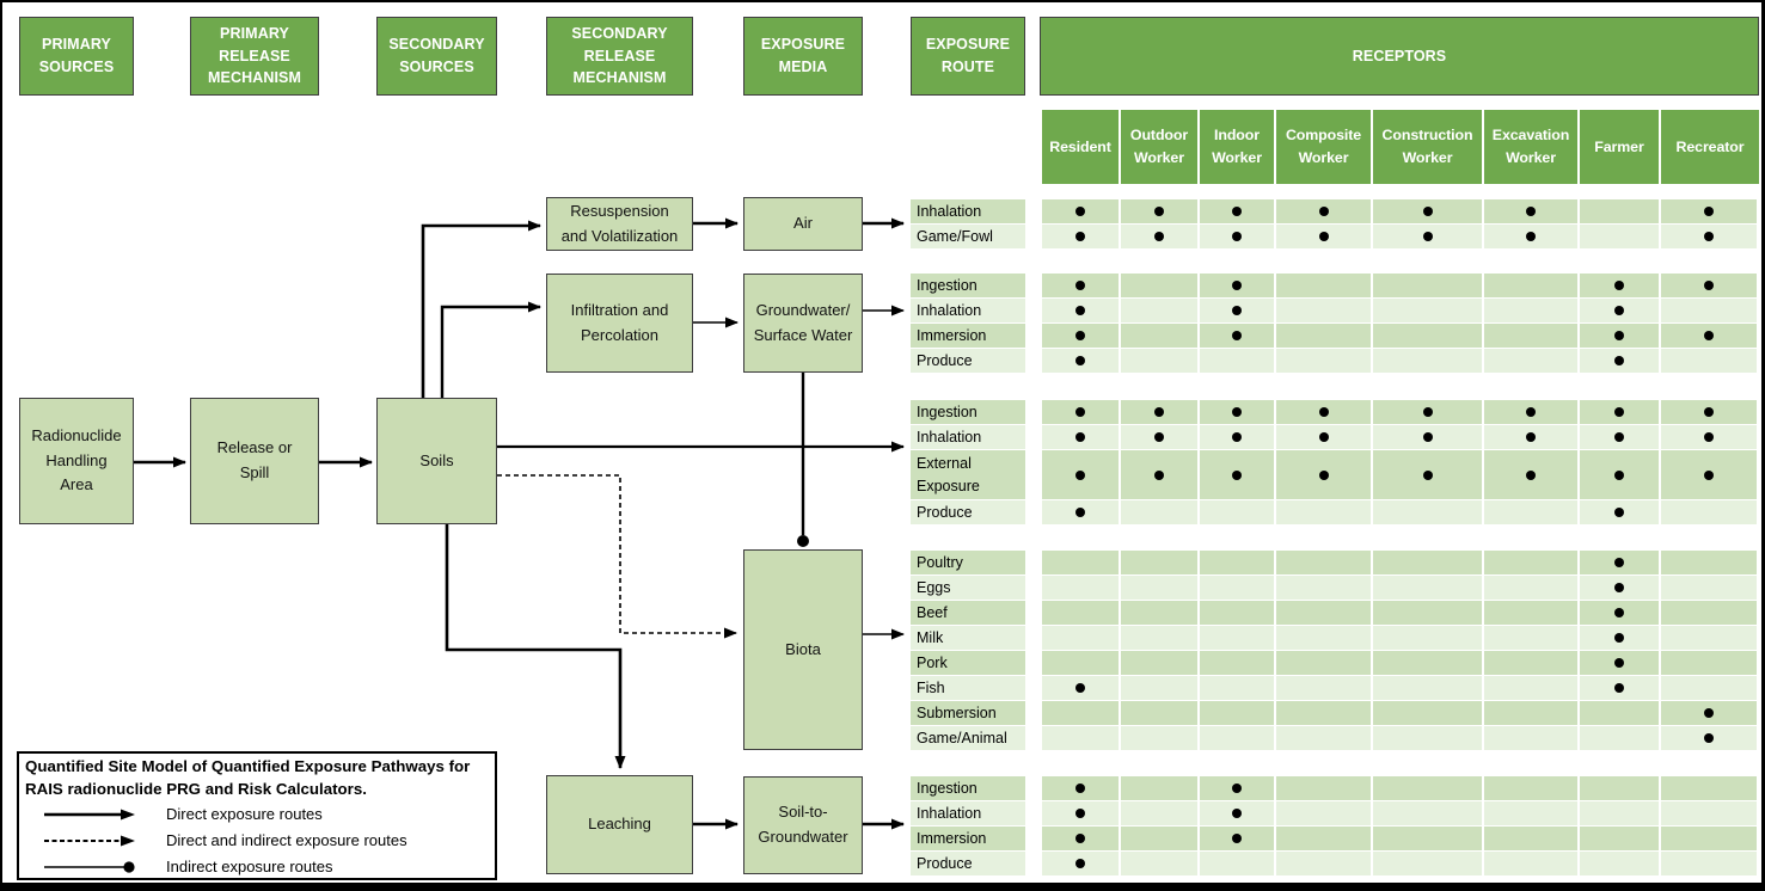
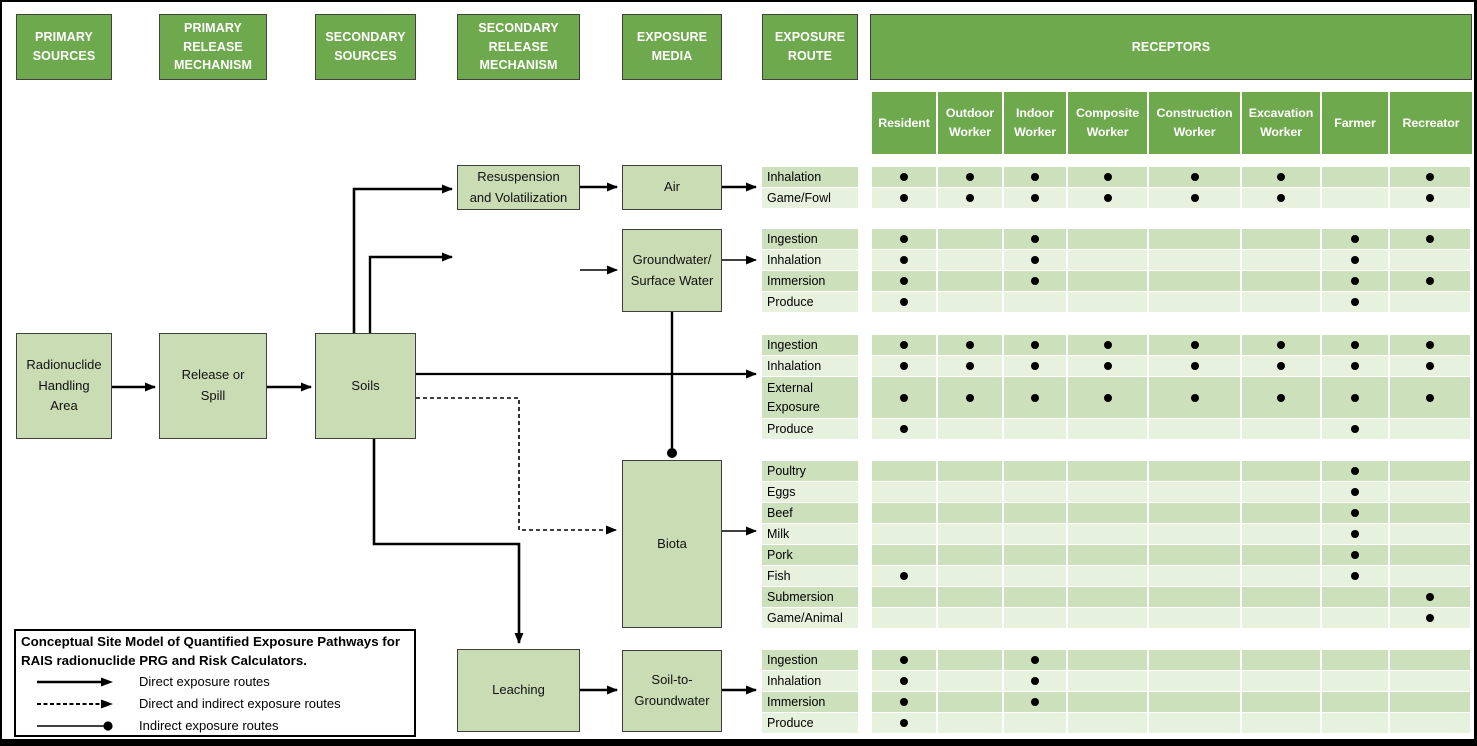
  PRIMARY
  SOURCES
  PRIMARY
  RELEASE
  MECHANISM
  SECONDARY
  SOURCES
  SECONDARY
  RELEASE
  MECHANISM
  EXPOSURE
  MEDIA
  EXPOSURE
  ROUTE
  RECEPTORS
  Resident
  Outdoor
  Worker
  Indoor
  Worker
  Composite
  Worker
  Construction
  Worker
  Excavation
  Worker
  Farmer
  Recreator
  Radionuclide
  Handling
  Area
  Release or
  Spill
  Soils
  Resuspension
  and Volatilization
  Air
- Infiltration and
- Percolation
  Groundwater/
  Surface Water
  Biota
  Leaching
  Soil-to-
  Groundwater
  Inhalation
  Game/Fowl
  Ingestion
  Inhalation
  Immersion
  Produce
  Ingestion
  Inhalation
  External Exposure
  Produce
  Poultry
  Eggs
  Beef
  Milk
  Pork
  Fish
  Submersion
  Game/Animal
  Ingestion
  Inhalation
  Immersion
  Produce
- Quantified Site Model of Quantified Exposure Pathways for RAIS radionuclide PRG and Risk Calculators.
+ Conceptual Site Model of Quantified Exposure Pathways for RAIS radionuclide PRG and Risk Calculators.
  Direct exposure routes
  Direct and indirect exposure routes
  Indirect exposure routes
